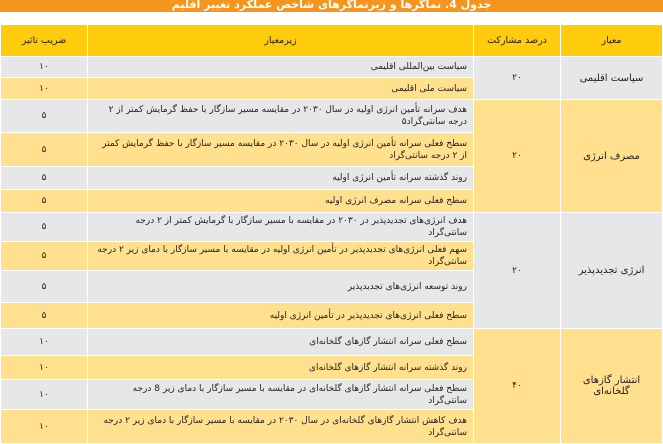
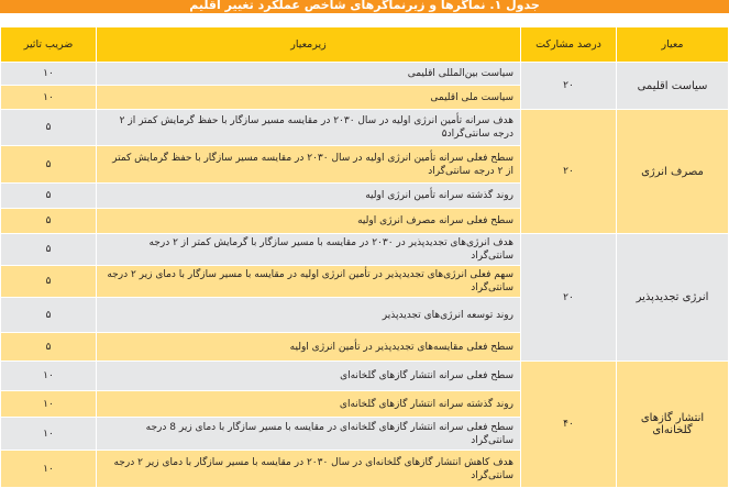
- جدول 4. نماگرها و زیرنماگرهای شاخص عملکرد تغییر اقلیم
+ جدول ۱. نماگرها و زیرنماگرهای شاخص عملکرد تغییر اقلیم
  معیار	درصد مشارکت	زیرمعیار	ضریب تاثیر
  سیاست اقلیمی	۲۰	سیاست بین‌المللی اقلیمی	۱۰
  سیاست ملی اقلیمی	۱۰
  مصرف انرژی	۲۰	هدف سرانه تأمین انرژی اولیه در سال ۲۰۳۰ در مقایسه مسیر سازگار با حفظ گرمایش کمتر از ۲ درجه سانتی‌گراد۵	۵
  سطح فعلی سرانه تأمین انرژی اولیه در سال ۲۰۳۰ در مقایسه مسیر سازگار با حفظ گرمایش کمتر از ۲ درجه سانتی‌گراد	۵
  روند گذشته سرانه تأمین انرژی اولیه	۵
  سطح فعلی سرانه مصرف انرژی اولیه	۵
  انرژی تجدیدپذیر	۲۰	هدف انرژی‌های تجدیدپذیر در ۲۰۳۰ در مقایسه با مسیر سازگار با گرمایش کمتر از ۲ درجه سانتی‌گراد	۵
  سهم فعلی انرژی‌های تجدیدپذیر در تأمین انرژی اولیه در مقایسه با مسیر سازگار با دمای زیر ۲ درجه سانتی‌گراد	۵
  روند توسعه انرژی‌های تجدیدپذیر	۵
- سطح فعلی انرژی‌های تجدیدپذیر در تأمین انرژی اولیه	۵
+ سطح فعلی مقایسه‌های تجدیدپذیر در تأمین انرژی اولیه	۵
  انتشار گازهای گلخانه‌ای	۴۰	سطح فعلی سرانه انتشار گازهای گلخانه‌ای	۱۰
  روند گذشته سرانه انتشار گازهای گلخانه‌ای	۱۰
  سطح فعلی سرانه انتشار گازهای گلخانه‌ای در مقایسه با مسیر سازگار با دمای زیر 8 درجه سانتی‌گراد	۱۰
  هدف کاهش انتشار گازهای گلخانه‌ای در سال ۲۰۳۰ در مقایسه با مسیر سازگار با دمای زیر ۲ درجه سانتی‌گراد	۱۰
